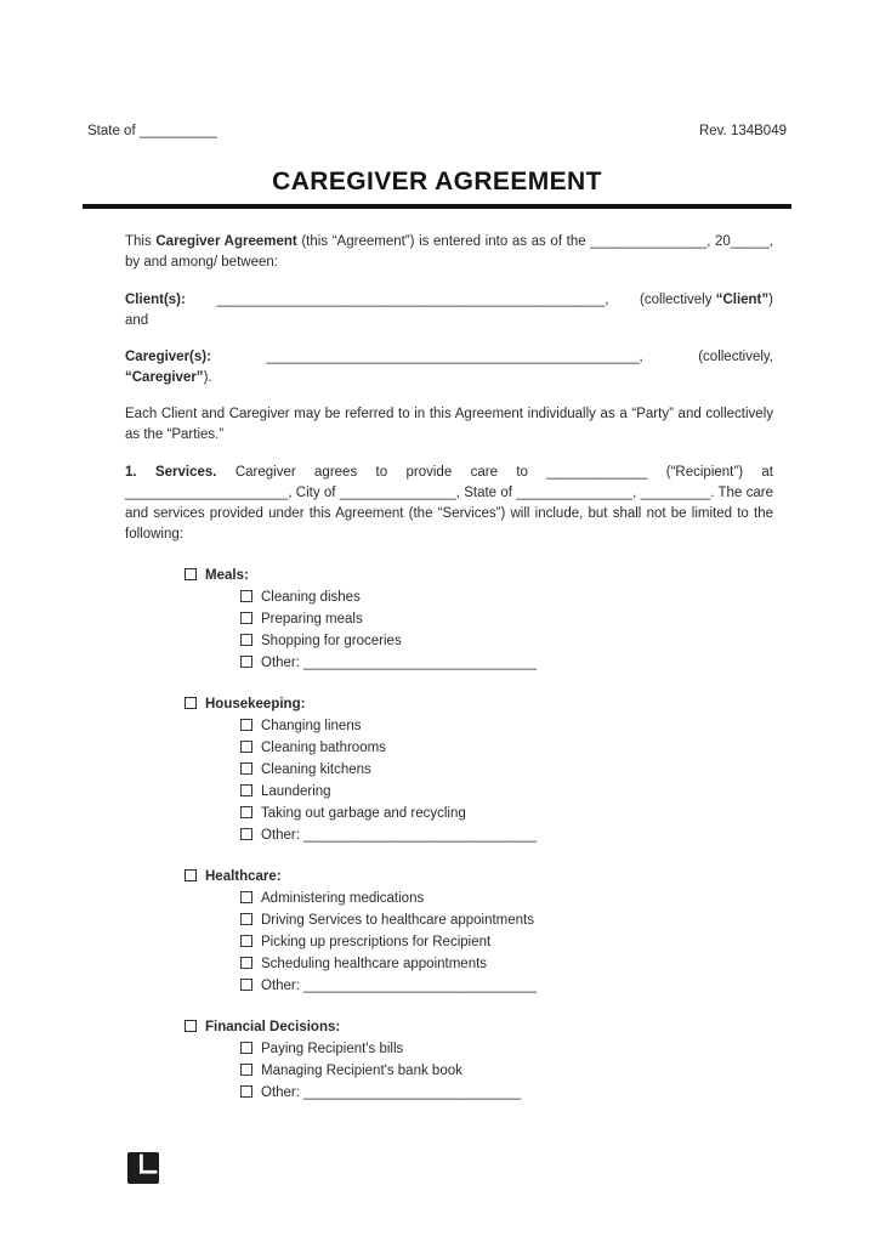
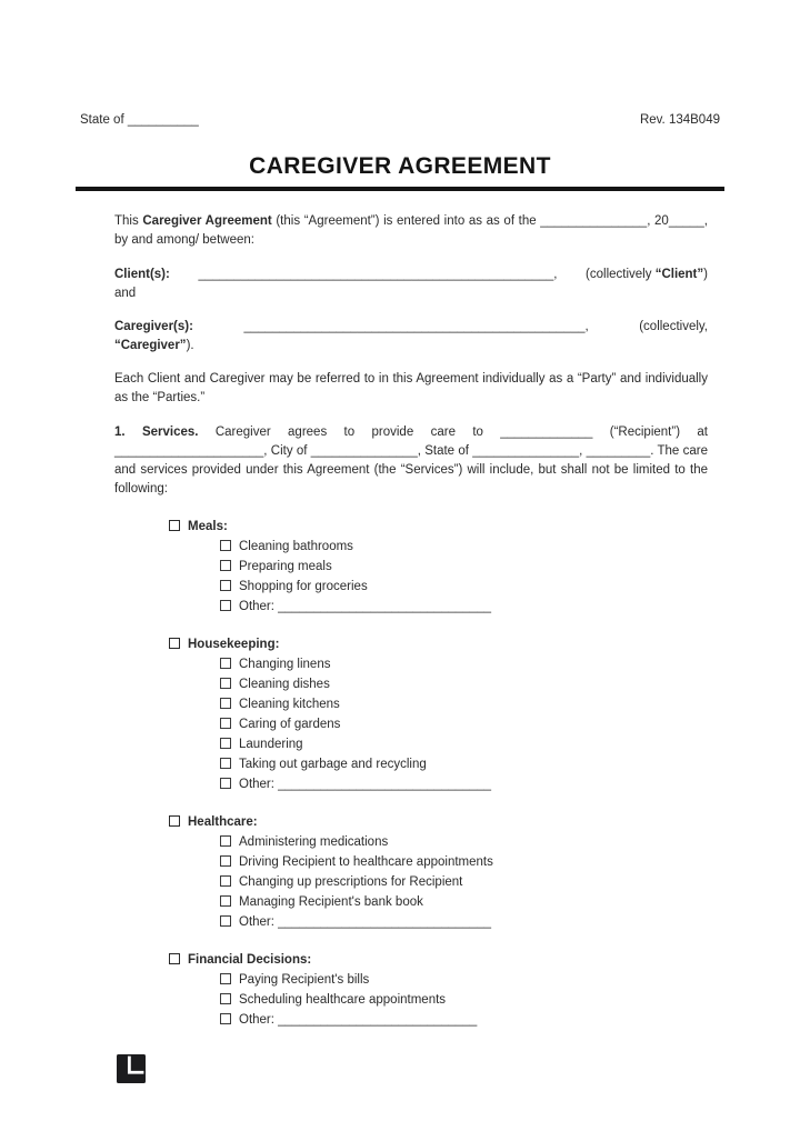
  State of __________
  Rev. 134B049
  CAREGIVER AGREEMENT
  This Caregiver Agreement (this “Agreement”) is entered into as as of the _______________, 20_____, by and among/ between:
  Client(s):
  __________________________________________________,
  (collectively “Client”)
  and
  Caregiver(s):
  ________________________________________________,
  (collectively,
  “Caregiver”).
- Each Client and Caregiver may be referred to in this Agreement individually as a “Party” and collectively as the “Parties.”
+ Each Client and Caregiver may be referred to in this Agreement individually as a “Party” and individually as the “Parties.”
  1. Services. Caregiver agrees to provide care to _____________ (“Recipient”) at _____________________, City of _______________, State of _______________, _________. The care and services provided under this Agreement (the “Services”) will include, but shall not be limited to the following:
  Meals:
- Cleaning dishes
+ Cleaning bathrooms
  Preparing meals
  Shopping for groceries
  Other: ______________________________
  Housekeeping:
  Changing linens
- Cleaning bathrooms
+ Cleaning dishes
  Cleaning kitchens
+ Caring of gardens
  Laundering
  Taking out garbage and recycling
  Other: ______________________________
  Healthcare:
  Administering medications
- Driving Services to healthcare appointments
+ Driving Recipient to healthcare appointments
- Picking up prescriptions for Recipient
+ Changing up prescriptions for Recipient
- Scheduling healthcare appointments
+ Managing Recipient's bank book
  Other: ______________________________
  Financial Decisions:
  Paying Recipient's bills
- Managing Recipient's bank book
+ Scheduling healthcare appointments
  Other: ____________________________
